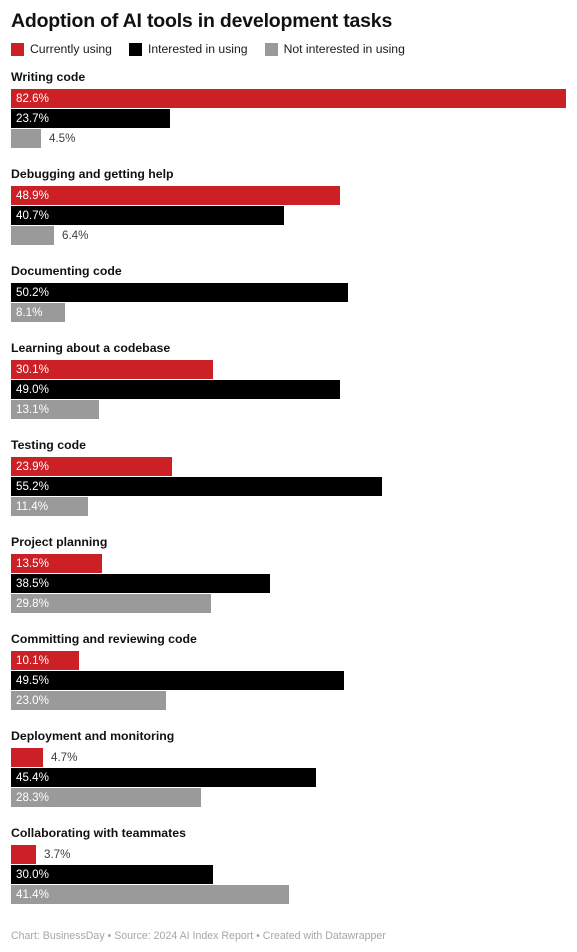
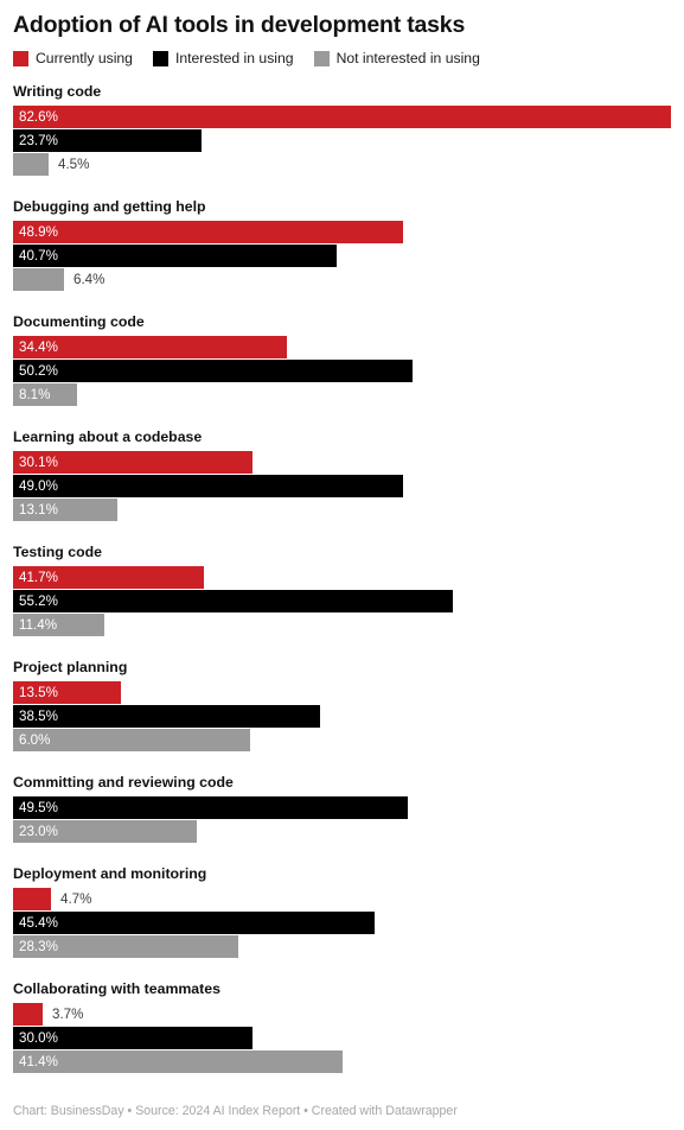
  Adoption of AI tools in development tasks
  Currently using
  Interested in using
  Not interested in using
  Writing code
  82.6%
  23.7%
  4.5%
  Debugging and getting help
  48.9%
  40.7%
  6.4%
  Documenting code
+ 34.4%
  50.2%
  8.1%
  Learning about a codebase
  30.1%
  49.0%
  13.1%
  Testing code
- 23.9%
+ 41.7%
  55.2%
  11.4%
  Project planning
  13.5%
  38.5%
- 29.8%
+ 6.0%
  Committing and reviewing code
- 10.1%
  49.5%
  23.0%
  Deployment and monitoring
  4.7%
  45.4%
  28.3%
  Collaborating with teammates
  3.7%
  30.0%
  41.4%
  Chart: BusinessDay • Source: 2024 AI Index Report • Created with Datawrapper
